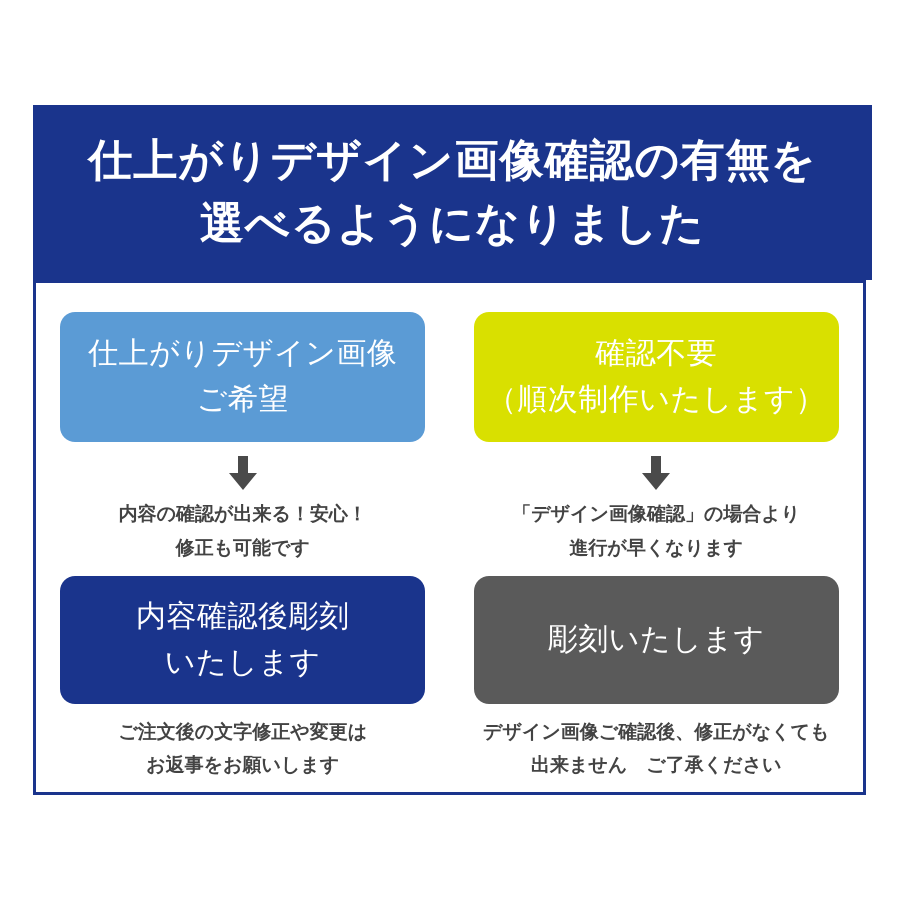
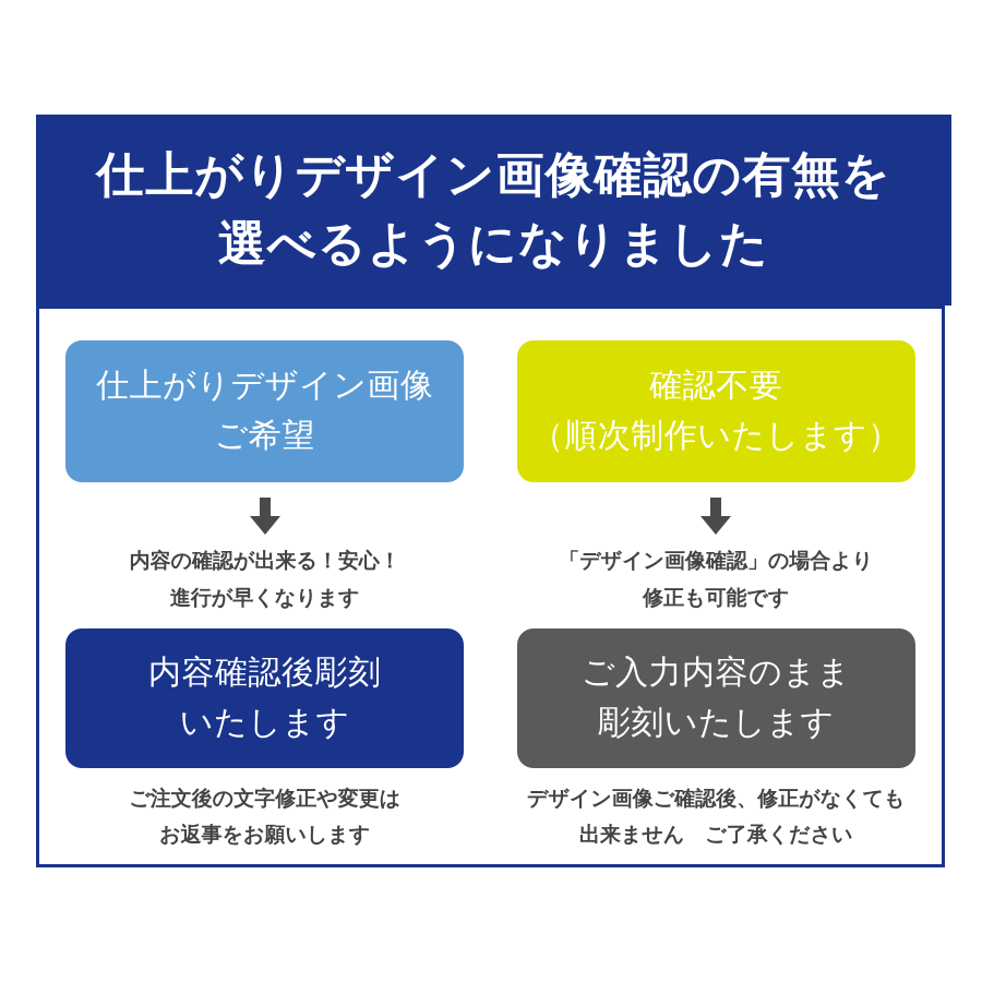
  仕上がりデザイン画像確認の有無を
  選べるようになりました
  仕上がりデザイン画像
  ご希望
  内容の確認が出来る！安心！
- 修正も可能です
+ 進行が早くなります
  内容確認後彫刻
  いたします
  ご注文後の文字修正や変更は
  お返事をお願いします
  確認不要
  （順次制作いたします）
  「デザイン画像確認」の場合より
- 進行が早くなります
+ 修正も可能です
+ ご入力内容のまま
  彫刻いたします
  デザイン画像ご確認後、修正がなくても
  出来ません ご了承ください
